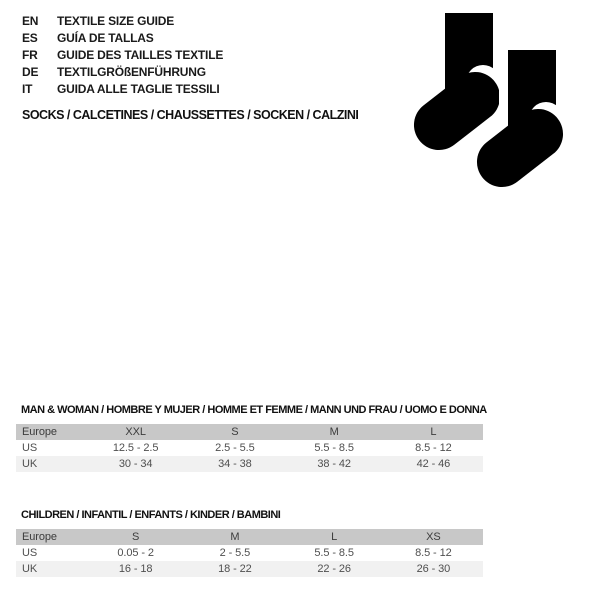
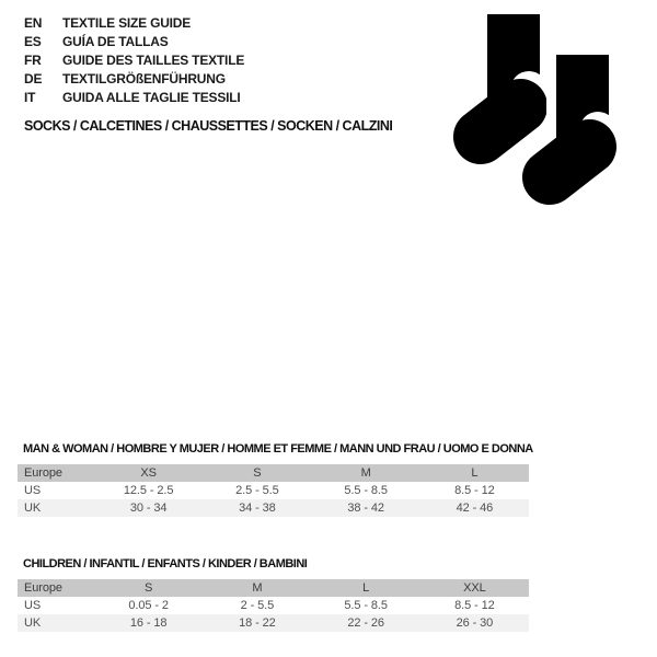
  EN
  TEXTILE SIZE GUIDE
  ES
  GUÍA DE TALLAS
  FR
  GUIDE DES TAILLES TEXTILE
  DE
  TEXTILGRÖßENFÜHRUNG
  IT
  GUIDA ALLE TAGLIE TESSILI
  SOCKS / CALCETINES / CHAUSSETTES / SOCKEN / CALZINI
  MAN & WOMAN / HOMBRE Y MUJER / HOMME ET FEMME / MANN UND FRAU / UOMO E DONNA
- Europe	XXL	S	M	L
+ Europe	XS	S	M	L
  US	12.5 - 2.5	2.5 - 5.5	5.5 - 8.5	8.5 - 12
  UK	30 - 34	34 - 38	38 - 42	42 - 46
  CHILDREN / INFANTIL / ENFANTS / KINDER / BAMBINI
- Europe	S	M	L	XS
+ Europe	S	M	L	XXL
  US	0.05 - 2	2 - 5.5	5.5 - 8.5	8.5 - 12
  UK	16 - 18	18 - 22	22 - 26	26 - 30
